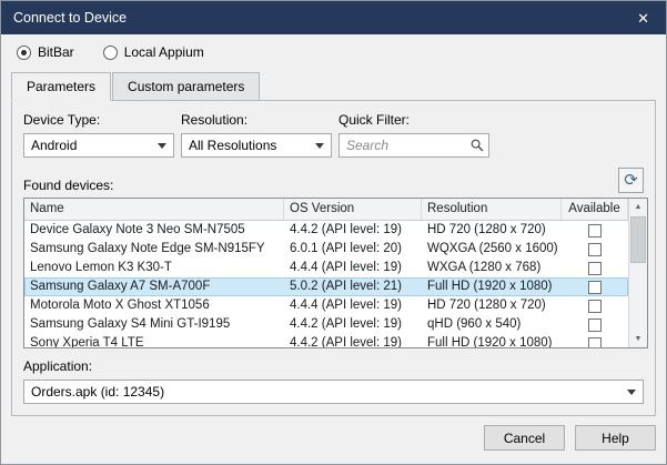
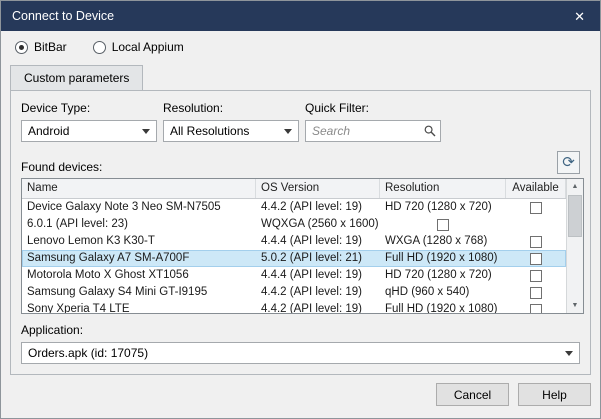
  Connect to Device
  ✕
  BitBar
  Local Appium
- Parameters
  Custom parameters
  Device Type:
  Android
  Resolution:
  All Resolutions
  Quick Filter:
  Search
  Found devices:
  ⟳
  Name
  OS Version
  Resolution
  Available
  Device Galaxy Note 3 Neo SM-N7505
  4.4.2 (API level: 19)
  HD 720 (1280 x 720)
- Samsung Galaxy Note Edge SM-N915FY
- 6.0.1 (API level: 20)
+ 6.0.1 (API level: 23)
  WQXGA (2560 x 1600)
  Lenovo Lemon K3 K30-T
  4.4.4 (API level: 19)
  WXGA (1280 x 768)
  Samsung Galaxy A7 SM-A700F
  5.0.2 (API level: 21)
  Full HD (1920 x 1080)
  Motorola Moto X Ghost XT1056
  4.4.4 (API level: 19)
  HD 720 (1280 x 720)
  Samsung Galaxy S4 Mini GT-I9195
  4.4.2 (API level: 19)
  qHD (960 x 540)
  Sony Xperia T4 LTE
  4.4.2 (API level: 19)
  Full HD (1920 x 1080)
  Application:
- Orders.apk (id: 12345)
+ Orders.apk (id: 17075)
  Cancel
  Help
